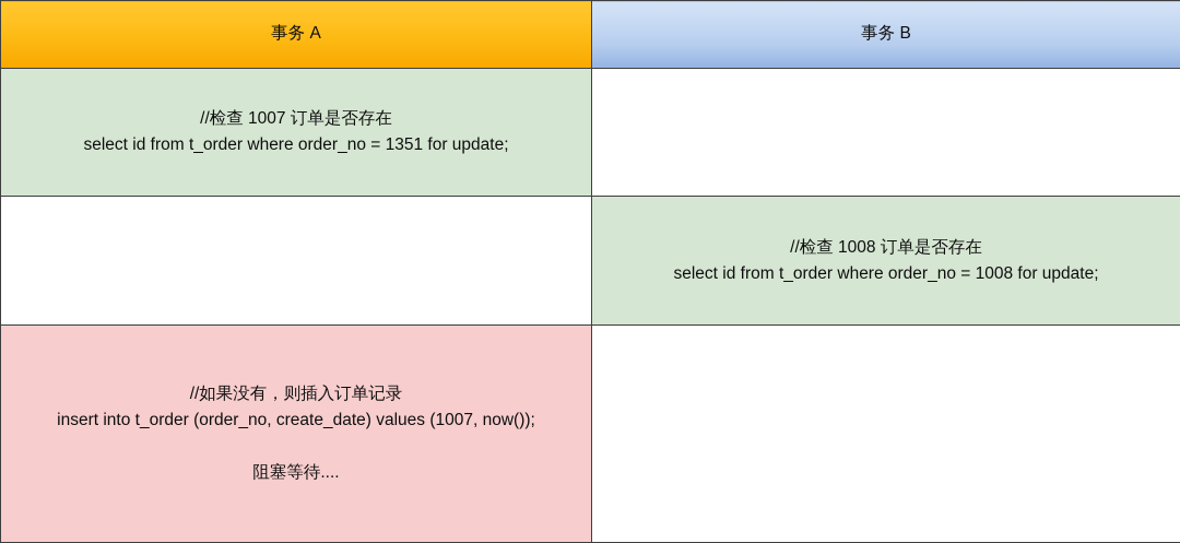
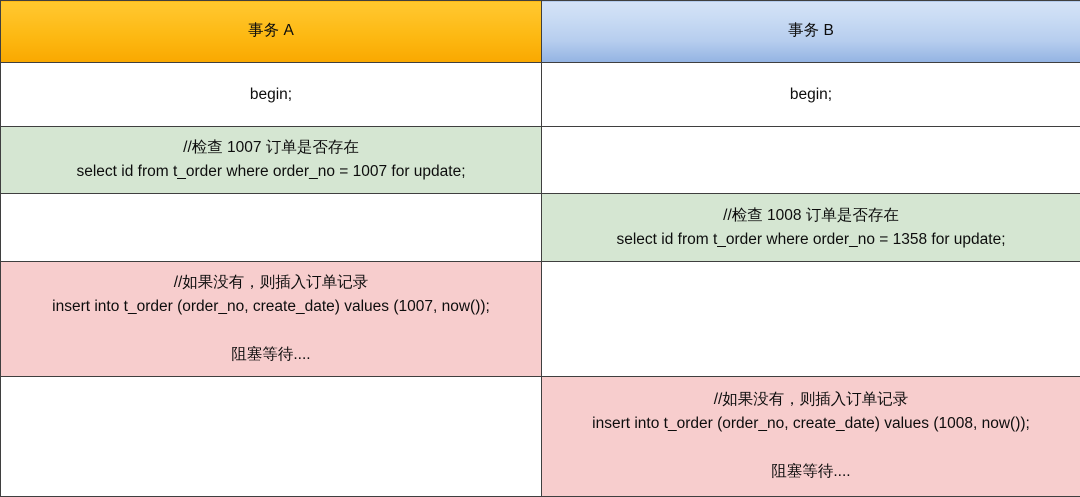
  事务 A	事务 B
+ begin;	begin;
- //检查 1007 订单是否存在 select id from t_order where order_no = 1351 for update;
+ //检查 1007 订单是否存在 select id from t_order where order_no = 1007 for update;
- 	//检查 1008 订单是否存在 select id from t_order where order_no = 1008 for update;
+ 	//检查 1008 订单是否存在 select id from t_order where order_no = 1358 for update;
  //如果没有，则插入订单记录 insert into t_order (order_no, create_date) values (1007, now()); 阻塞等待....
+ 	//如果没有，则插入订单记录 insert into t_order (order_no, create_date) values (1008, now()); 阻塞等待....
